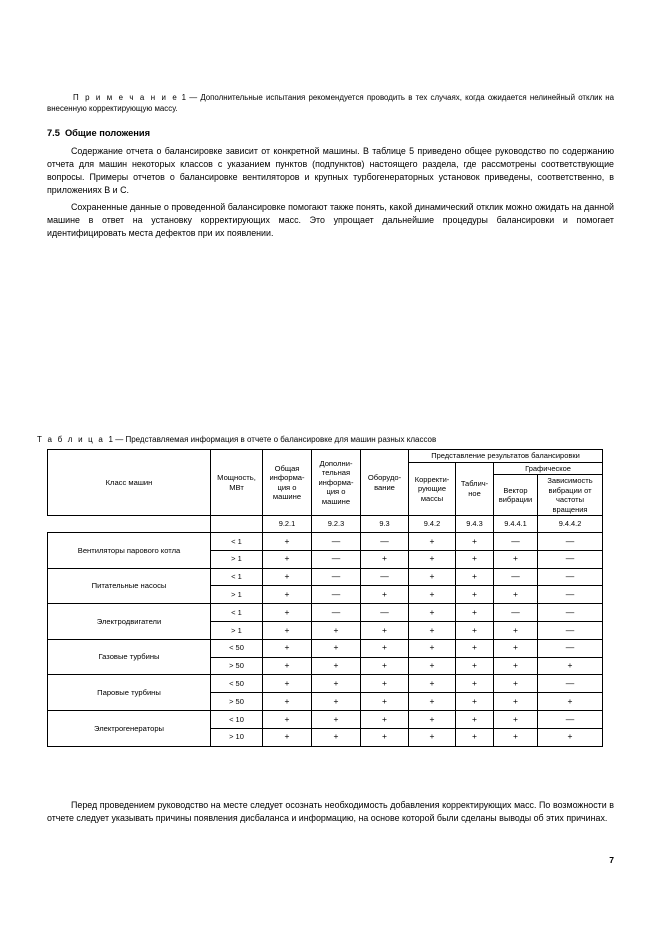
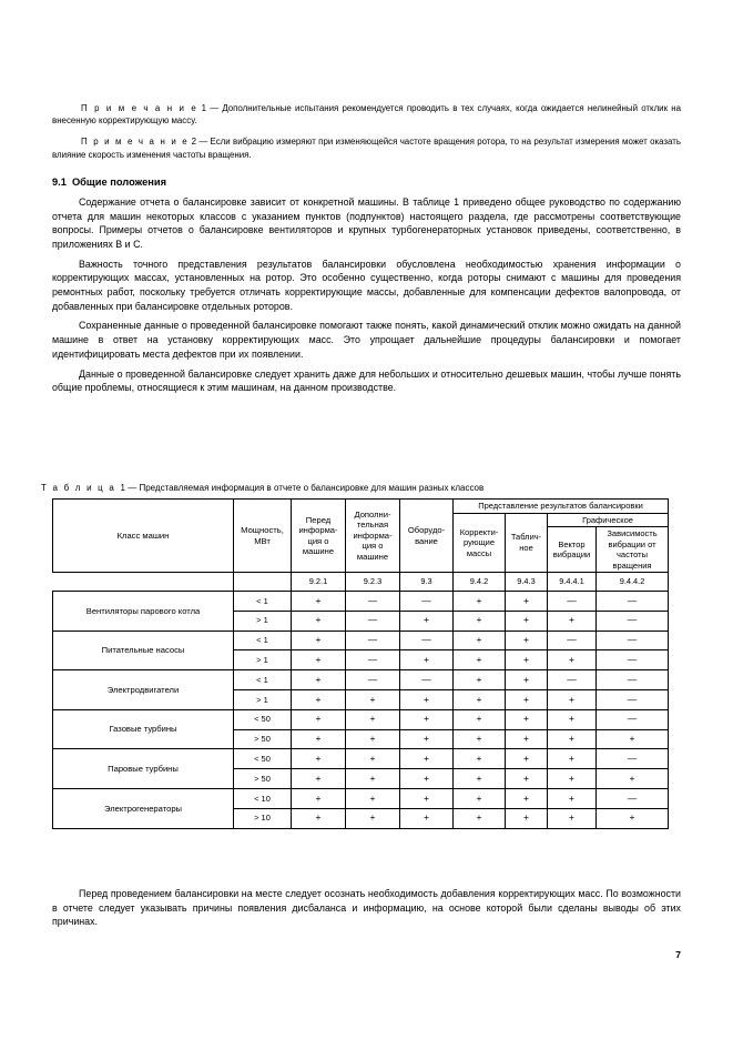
  П р и м е ч а н и е 1 — Дополнительные испытания рекомендуется проводить в тех случаях, когда ожидается нелинейный отклик на внесенную корректирующую массу.
+ П р и м е ч а н и е 2 — Если вибрацию измеряют при изменяющейся частоте вращения ротора, то на результат измерения может оказать влияние скорость изменения частоты вращения.
- 7.5 Общие положения
+ 9.1 Общие положения
- Содержание отчета о балансировке зависит от конкретной машины. В таблице 5 приведено общее руководство по содержанию отчета для машин некоторых классов с указанием пунктов (подпунктов) настоящего раздела, где рассмотрены соответствующие вопросы. Примеры отчетов о балансировке вентиляторов и крупных турбогенераторных установок приведены, соответственно, в приложениях B и C.
+ Содержание отчета о балансировке зависит от конкретной машины. В таблице 1 приведено общее руководство по содержанию отчета для машин некоторых классов с указанием пунктов (подпунктов) настоящего раздела, где рассмотрены соответствующие вопросы. Примеры отчетов о балансировке вентиляторов и крупных турбогенераторных установок приведены, соответственно, в приложениях B и C.
+ Важность точного представления результатов балансировки обусловлена необходимостью хранения информации о корректирующих массах, установленных на ротор. Это особенно существенно, когда роторы снимают с машины для проведения ремонтных работ, поскольку требуется отличать корректирующие массы, добавленные для компенсации дефектов валопровода, от добавленных при балансировке отдельных роторов.
  Сохраненные данные о проведенной балансировке помогают также понять, какой динамический отклик можно ожидать на данной машине в ответ на установку корректирующих масс. Это упрощает дальнейшие процедуры балансировки и помогает идентифицировать места дефектов при их появлении.
+ Данные о проведенной балансировке следует хранить даже для небольших и относительно дешевых машин, чтобы лучше понять общие проблемы, относящиеся к этим машинам, на данном производстве.
  Т а б л и ц а 1 — Представляемая информация в отчете о балансировке для машин разных классов
- Класс машин	Мощность, МВт	Общая информа- ция о машине	Дополни- тельная информа- ция о машине	Оборудо- вание	Представление результатов балансировки
+ Класс машин	Мощность, МВт	Перед информа- ция о машине	Дополни- тельная информа- ция о машине	Оборудо- вание	Представление результатов балансировки
  Корректи- рующие массы	Таблич- ное	Графическое
  Вектор вибрации	Зависимость вибрации от частоты вращения
  		9.2.1	9.2.3	9.3	9.4.2	9.4.3	9.4.4.1	9.4.4.2
  Вентиляторы парового котла	< 1	+	—	—	+	+	—	—
  > 1	+	—	+	+	+	+	—
  Питательные насосы	< 1	+	—	—	+	+	—	—
  > 1	+	—	+	+	+	+	—
  Электродвигатели	< 1	+	—	—	+	+	—	—
  > 1	+	+	+	+	+	+	—
  Газовые турбины	< 50	+	+	+	+	+	+	—
  > 50	+	+	+	+	+	+	+
  Паровые турбины	< 50	+	+	+	+	+	+	—
  > 50	+	+	+	+	+	+	+
  Электрогенераторы	< 10	+	+	+	+	+	+	—
  > 10	+	+	+	+	+	+	+
- Перед проведением руководство на месте следует осознать необходимость добавления корректирующих масс. По возможности в отчете следует указывать причины появления дисбаланса и информацию, на основе которой были сделаны выводы об этих причинах.
+ Перед проведением балансировки на месте следует осознать необходимость добавления корректирующих масс. По возможности в отчете следует указывать причины появления дисбаланса и информацию, на основе которой были сделаны выводы об этих причинах.
  7
